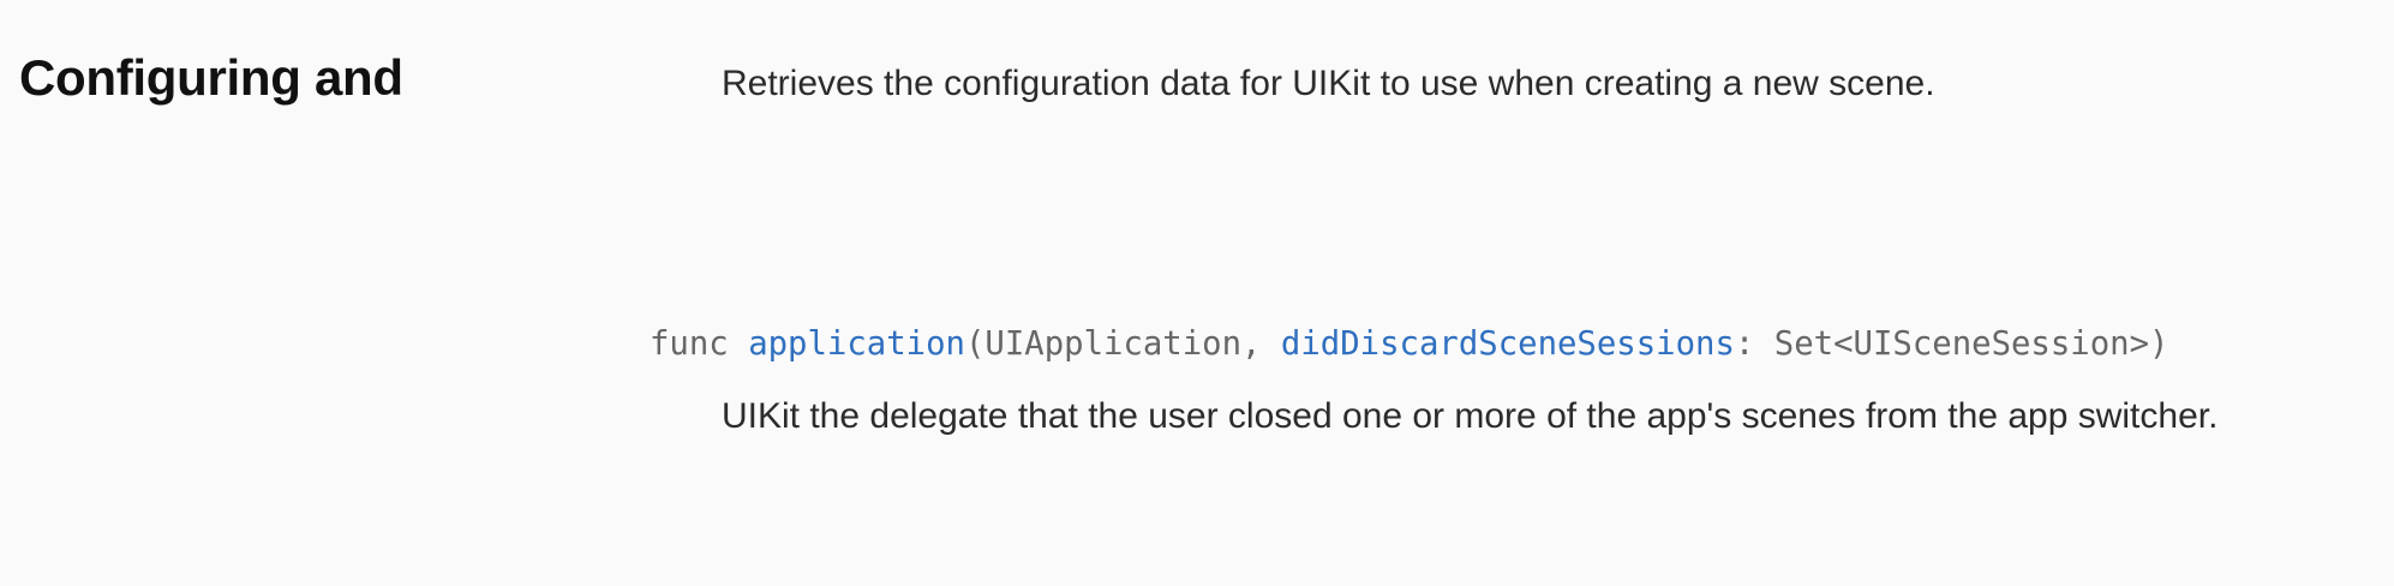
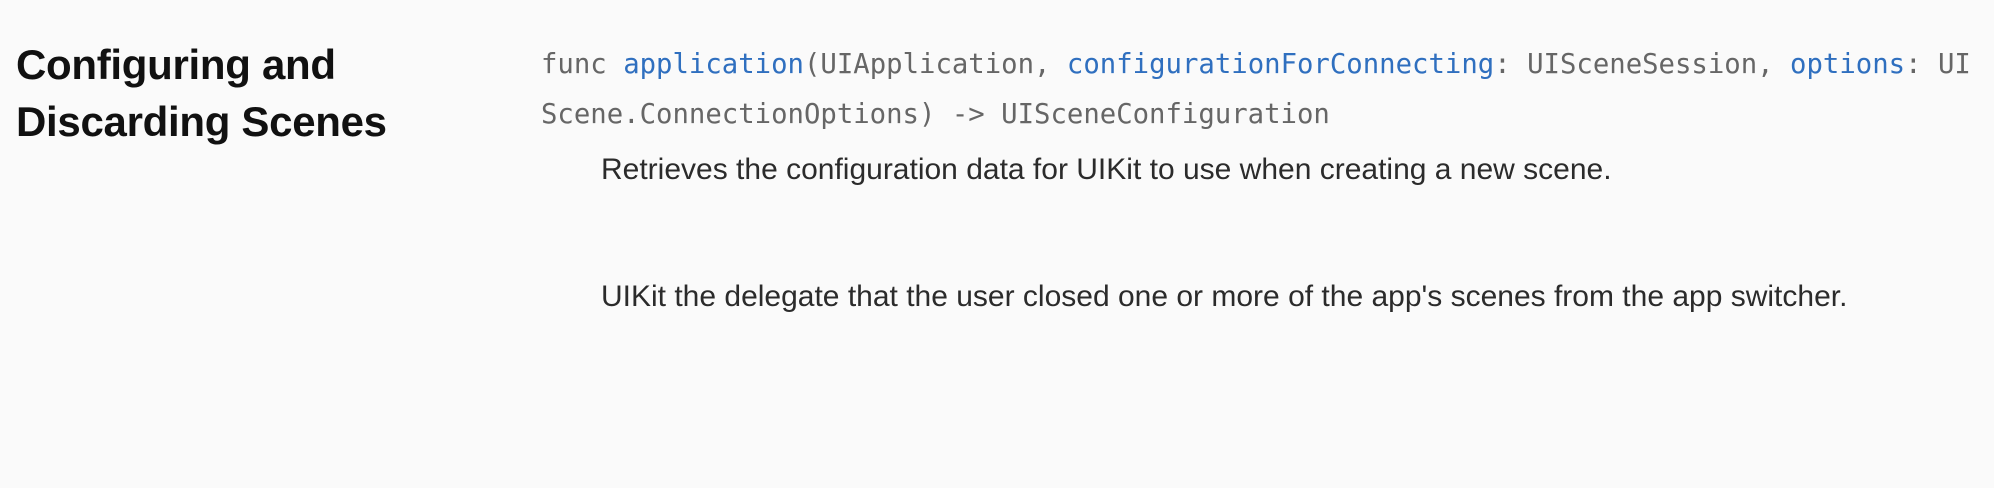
  Configuring and
+ Discarding Scenes
+ func application(UIApplication, configurationForConnecting: UISceneSession, options: UIScene.ConnectionOptions) -> UISceneConfiguration
  Retrieves the configuration data for UIKit to use when creating a new scene.
- func application(UIApplication, didDiscardSceneSessions: Set<UISceneSession>)
  UIKit the delegate that the user closed one or more of the app's scenes from the app switcher.
